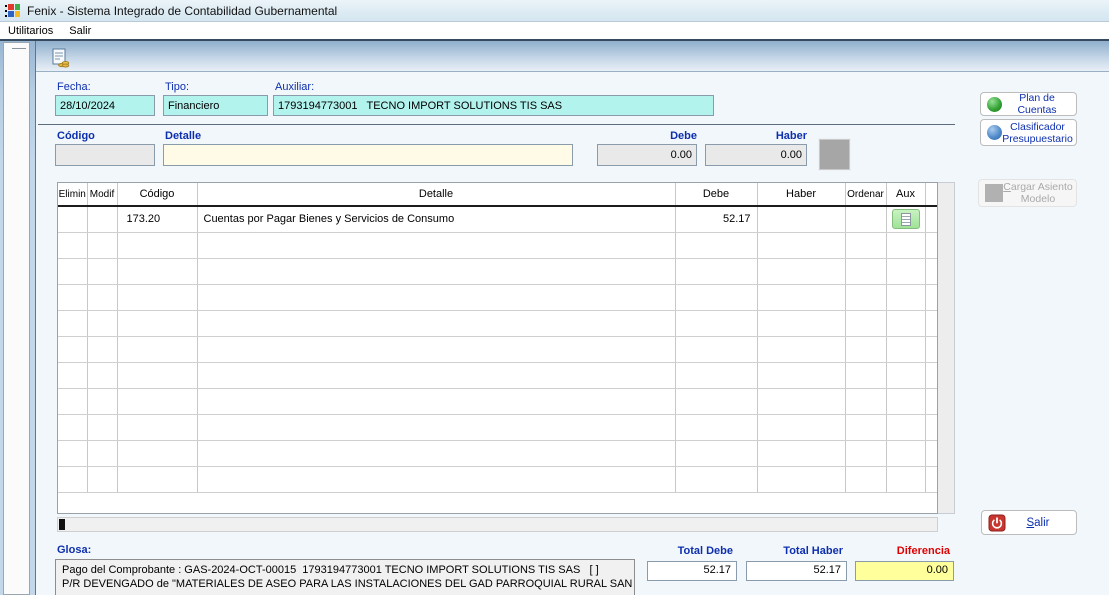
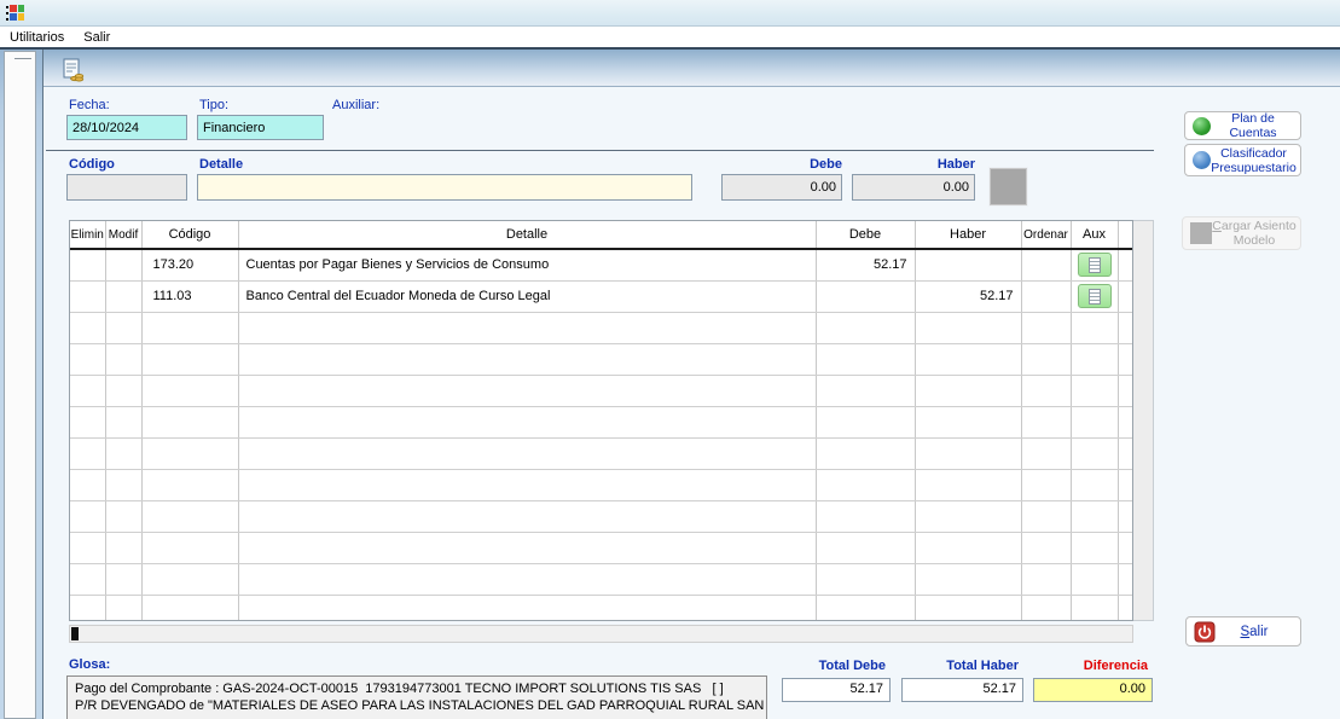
- Fenix - Sistema Integrado de Contabilidad Gubernamental
  Utilitarios
  Salir
  Fecha:
  28/10/2024
  Tipo:
  Financiero
  Auxiliar:
- 1793194773001 TECNO IMPORT SOLUTIONS TIS SAS
  Código
  Detalle
  Debe
  0.00
  Haber
  0.00
  Elimin	Modif	Código	Detalle	Debe	Haber	Ordenar	Aux
  		173.20	Cuentas por Pagar Bienes y Servicios de Consumo	52.17
+ 		111.03	Banco Central del Ecuador Moneda de Curso Legal		52.17
  Glosa:
  Pago del Comprobante : GAS-2024-OCT-00015 1793194773001 TECNO IMPORT SOLUTIONS TIS SAS [ ]
  P/R DEVENGADO de "MATERIALES DE ASEO PARA LAS INSTALACIONES DEL GAD PARROQUIAL RURAL SAN
  Total Debe
  52.17
  Total Haber
  52.17
  Diferencia
  0.00
  Plan de Cuentas
  Clasificador
  Presupuestario
  Cargar Asiento
  Modelo
  Salir
